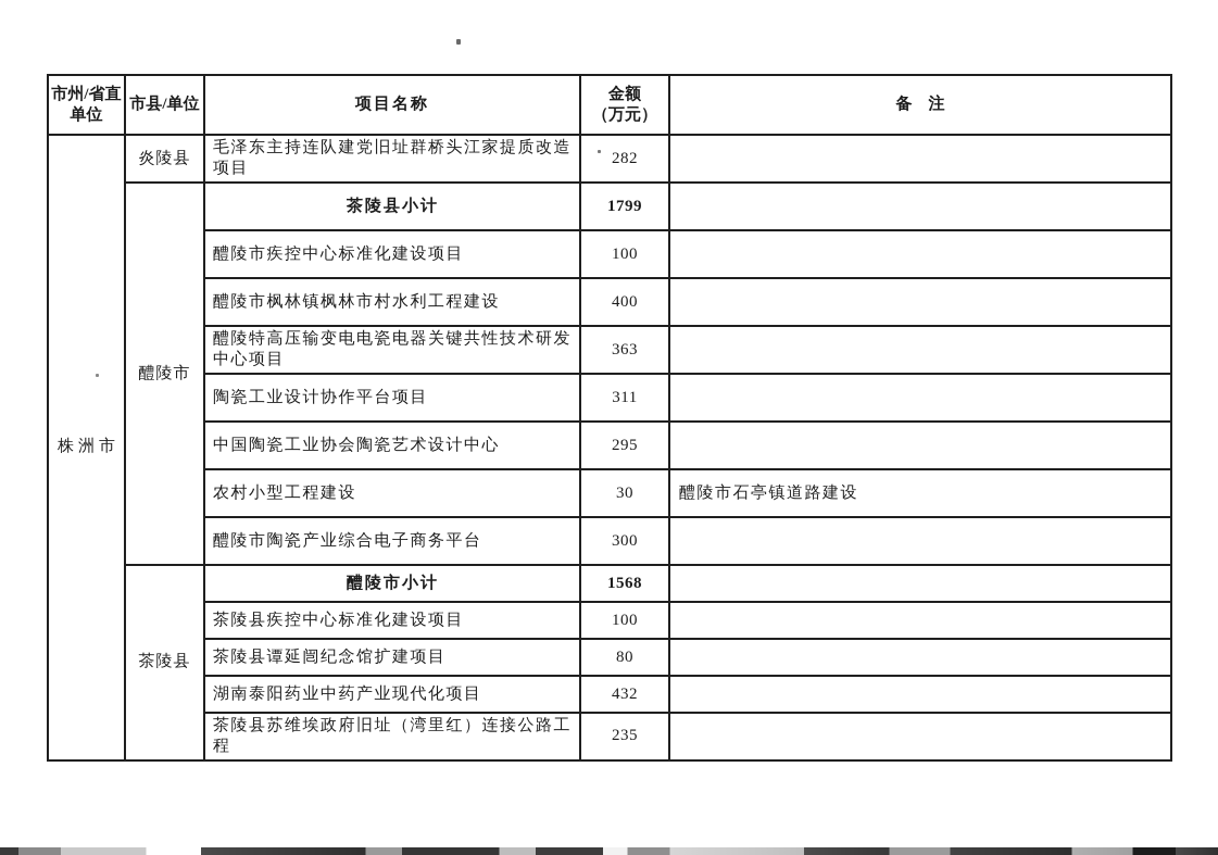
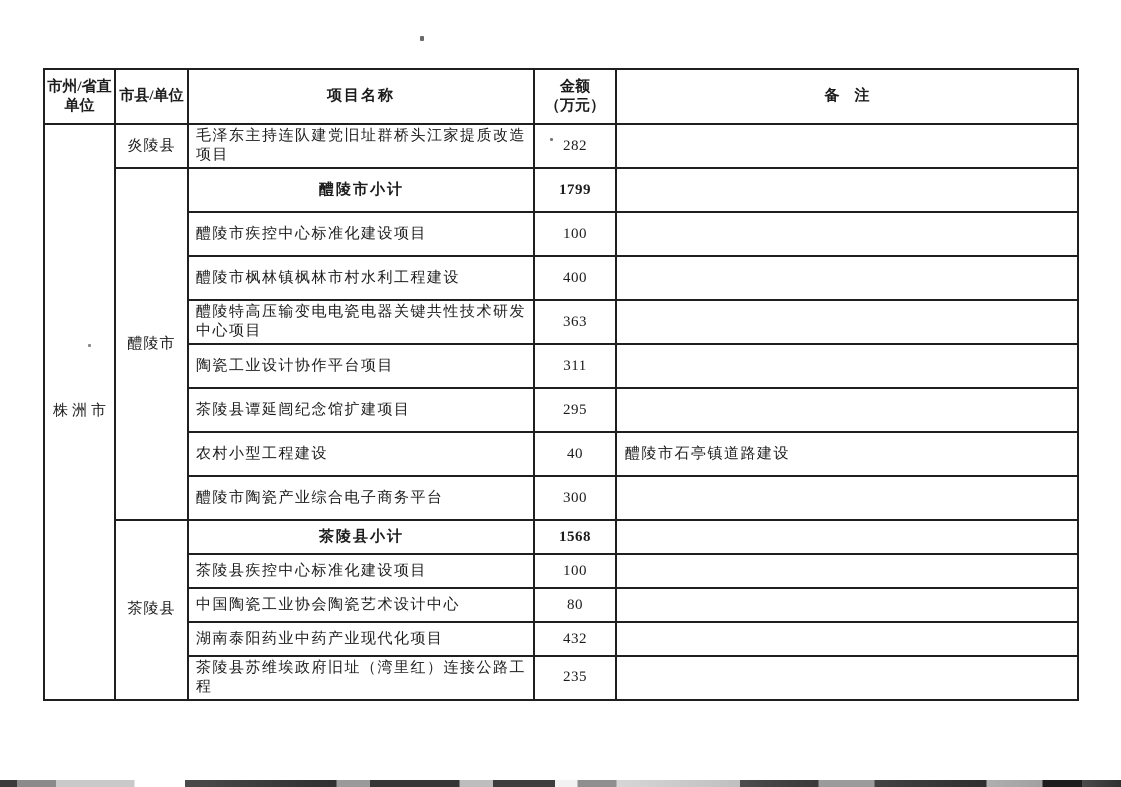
  市州/省直 单位	市县/单位	项目名称	金额 （万元）	备 注
  株洲市	炎陵县	毛泽东主持连队建党旧址群桥头江家提质改造项目	282
- 醴陵市	茶陵县小计	1799
+ 醴陵市	醴陵市小计	1799
  醴陵市疾控中心标准化建设项目	100
  醴陵市枫林镇枫林市村水利工程建设	400
  醴陵特高压输变电电瓷电器关键共性技术研发中心项目	363
  陶瓷工业设计协作平台项目	311
- 中国陶瓷工业协会陶瓷艺术设计中心	295
+ 茶陵县谭延闿纪念馆扩建项目	295
- 农村小型工程建设	30	醴陵市石亭镇道路建设
+ 农村小型工程建设	40	醴陵市石亭镇道路建设
  醴陵市陶瓷产业综合电子商务平台	300
- 茶陵县	醴陵市小计	1568
+ 茶陵县	茶陵县小计	1568
  茶陵县疾控中心标准化建设项目	100
- 茶陵县谭延闿纪念馆扩建项目	80
+ 中国陶瓷工业协会陶瓷艺术设计中心	80
  湖南泰阳药业中药产业现代化项目	432
  茶陵县苏维埃政府旧址（湾里红）连接公路工程	235
